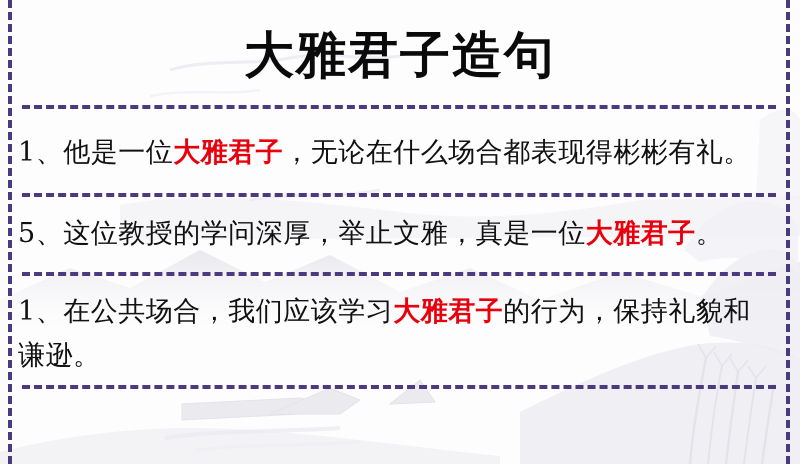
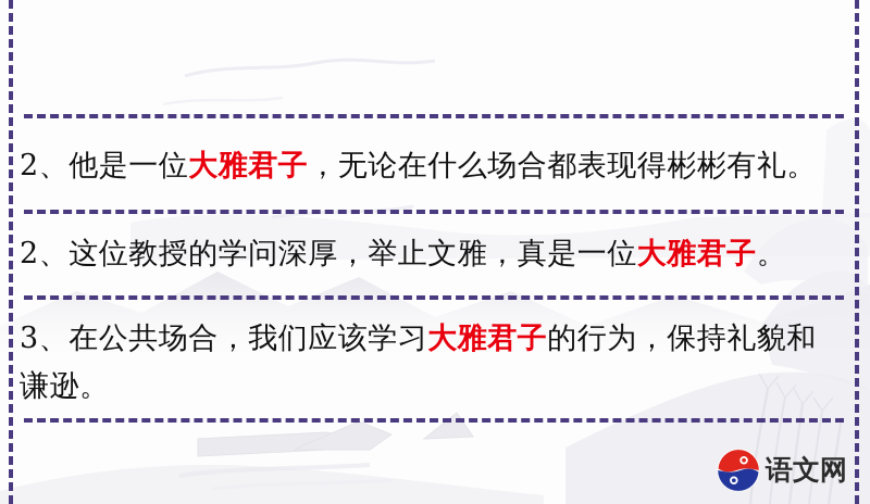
- 大雅君子造句
- 1、他是一位大雅君子，无论在什么场合都表现得彬彬有礼。
+ 2、他是一位大雅君子，无论在什么场合都表现得彬彬有礼。
- 5、这位教授的学问深厚，举止文雅，真是一位大雅君子。
+ 2、这位教授的学问深厚，举止文雅，真是一位大雅君子。
- 1、在公共场合，我们应该学习大雅君子的行为，保持礼貌和谦逊。
+ 3、在公共场合，我们应该学习大雅君子的行为，保持礼貌和谦逊。
+ 语文网
